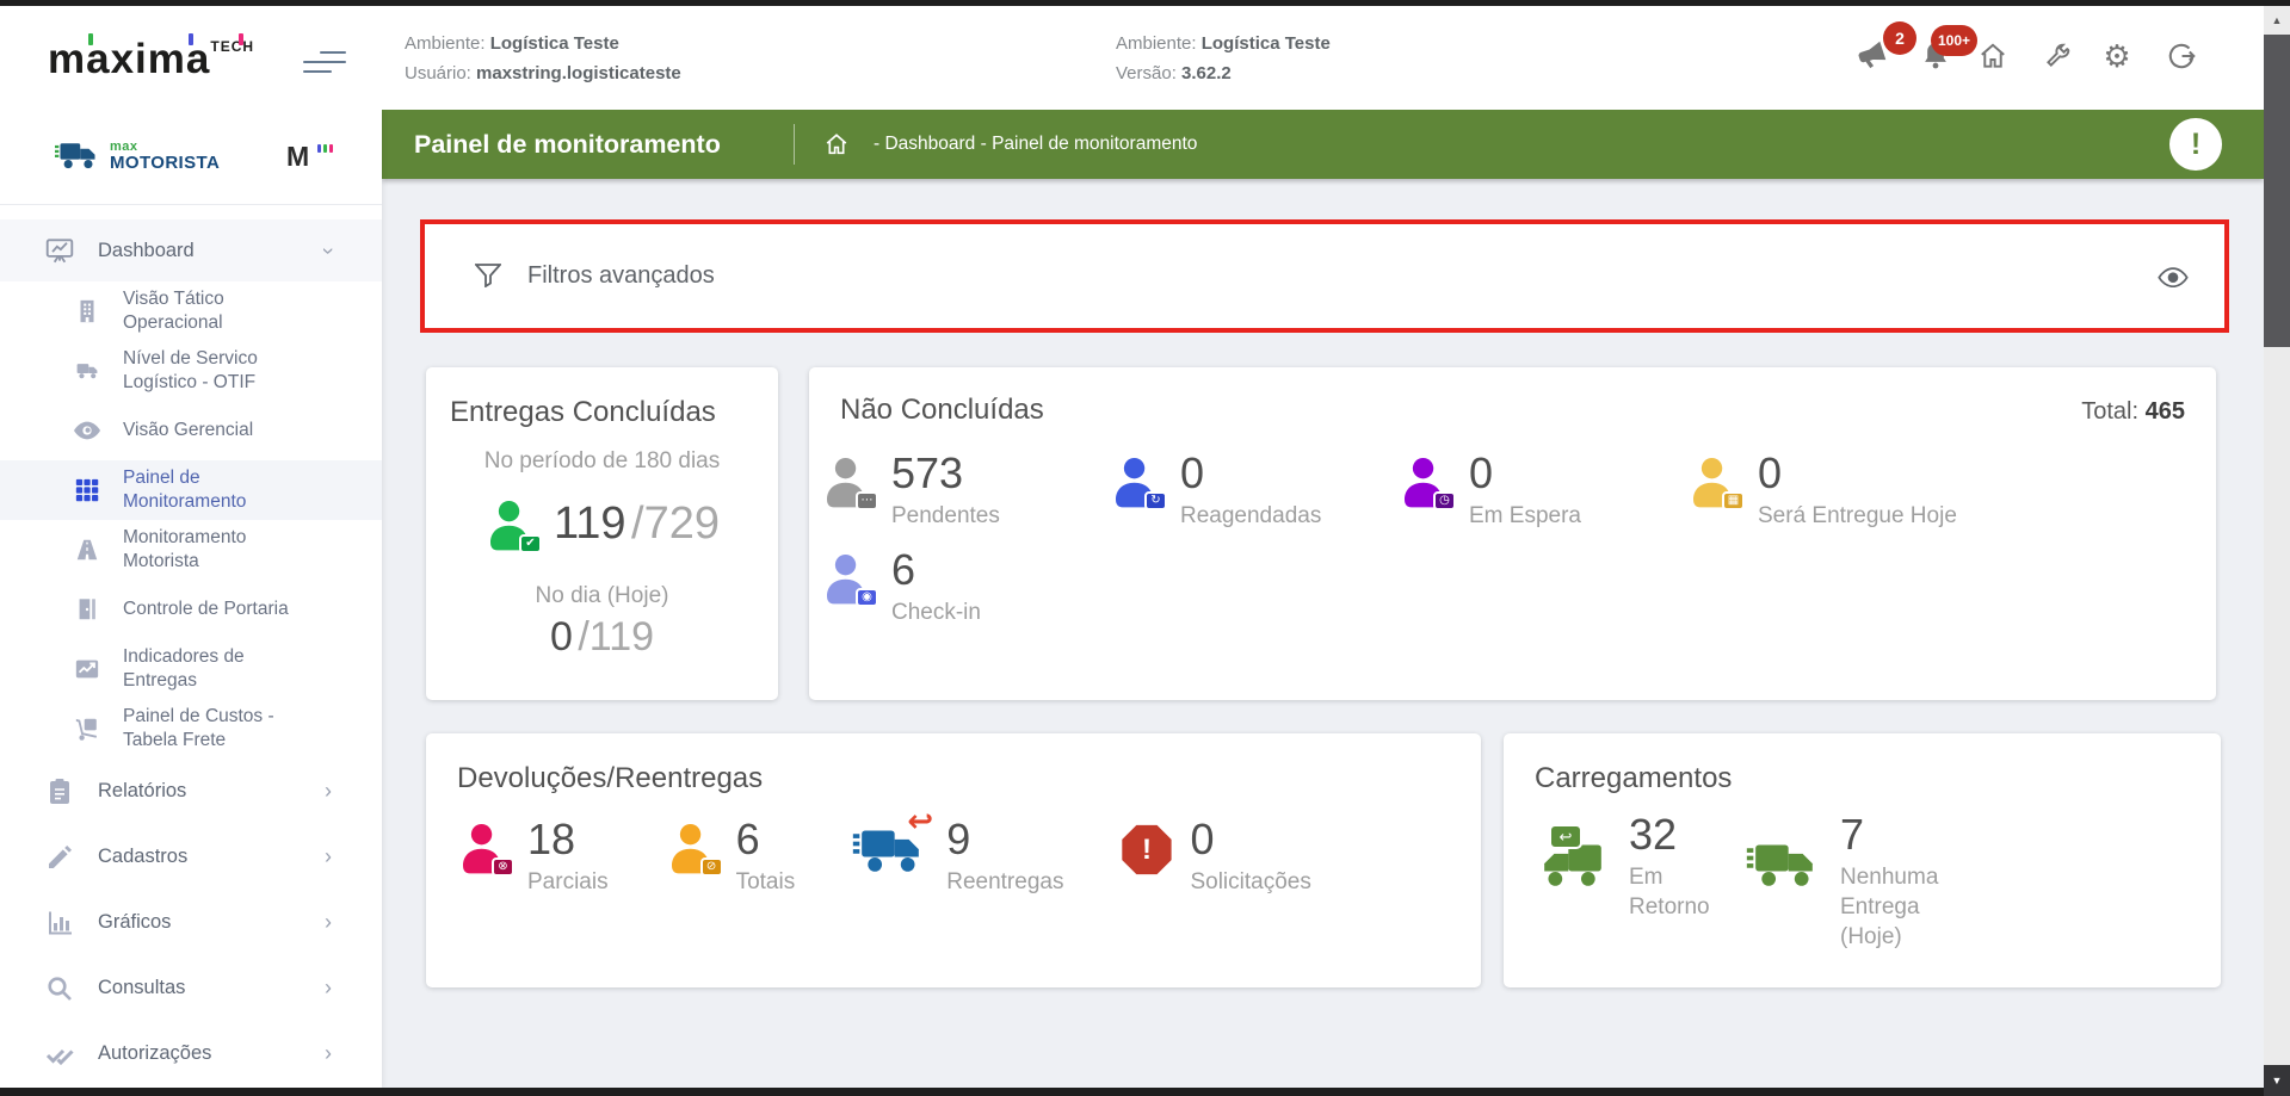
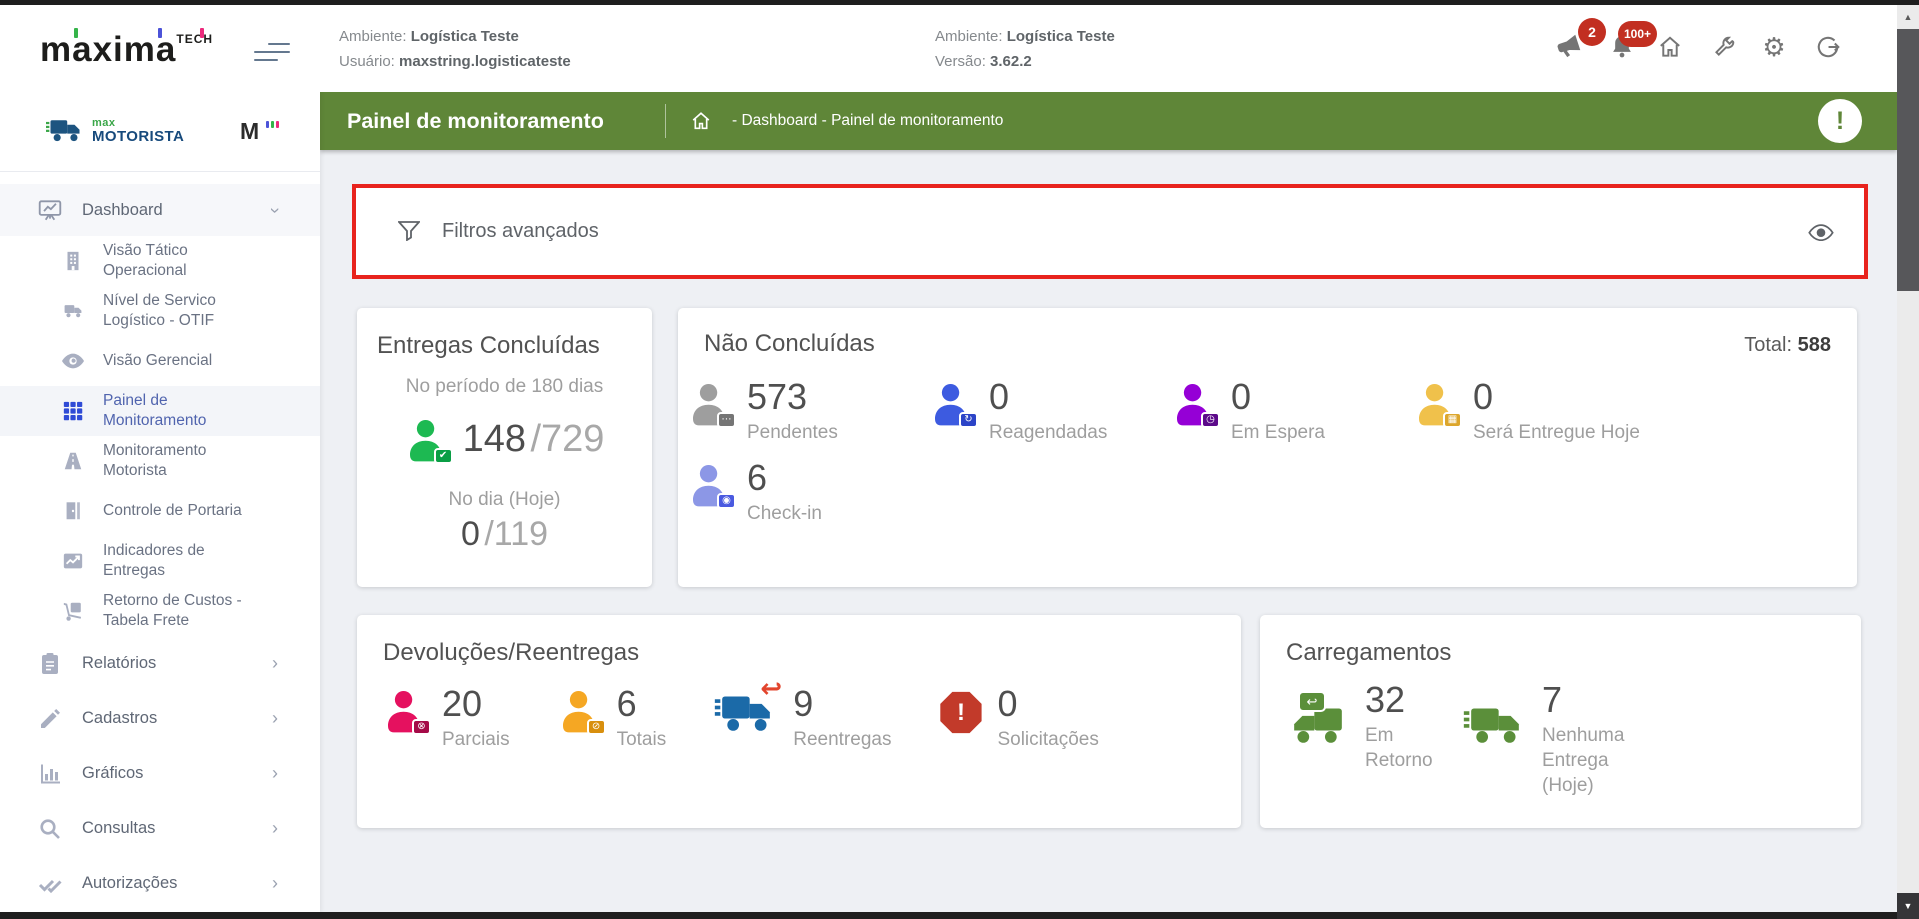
  maximaTECH
  Ambiente: Logística Teste
  Usuário: maxstring.logisticateste
  Ambiente: Logística Teste
  Versão: 3.62.2
  2
  100+
  ⚙
  max
  MOTORISTA
  M
  Dashboard
  Visão Tático Operacional
  Nível de Servico Logístico - OTIF
  Visão Gerencial
  Painel de Monitoramento
  Monitoramento Motorista
  Controle de Portaria
  Indicadores de Entregas
- Painel de Custos - Tabela Frete
+ Retorno de Custos - Tabela Frete
  Relatórios
  ›
  Cadastros
  ›
  Gráficos
  ›
  Consultas
  ›
  Autorizações
  ›
  Painel de monitoramento
  - Dashboard - Painel de monitoramento
  !
  Filtros avançados
  Entregas Concluídas
  No período de 180 dias
  ✔
- 119 /729
+ 148 /729
  No dia (Hoje)
  0 /119
  Não Concluídas
- Total: 465
+ Total: 588
  ⋯
  573
  Pendentes
  ↻
  0
  Reagendadas
  ◷
  0
  Em Espera
  ▦
  0
  Será Entregue Hoje
  ◉
  6
  Check-in
  Devoluções/Reentregas
  ⊗
- 18
+ 20
  Parciais
  ⊘
  6
  Totais
  ↩
  9
  Reentregas
  !
  0
  Solicitações
  Carregamentos
  ↩
  32
  Em Retorno
  7
  Nenhuma Entrega (Hoje)
  ▲
  ▼
